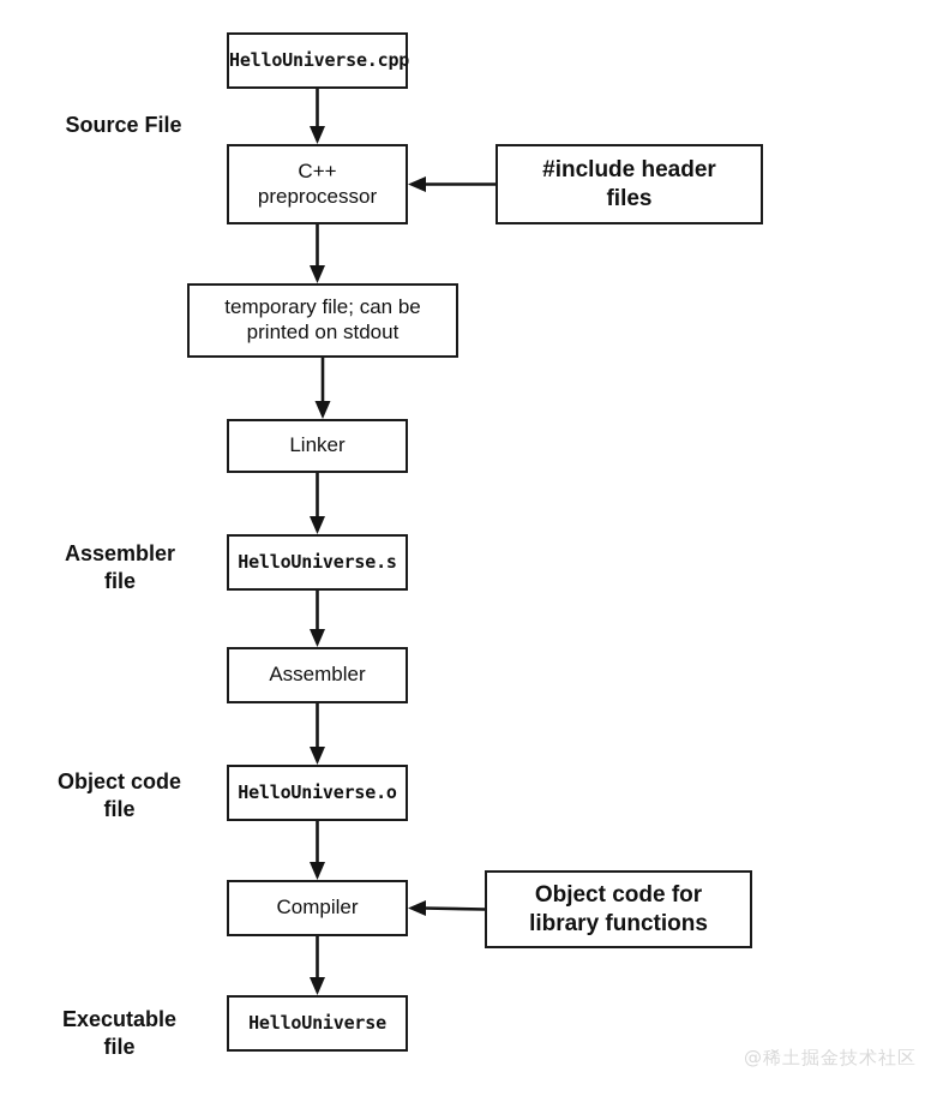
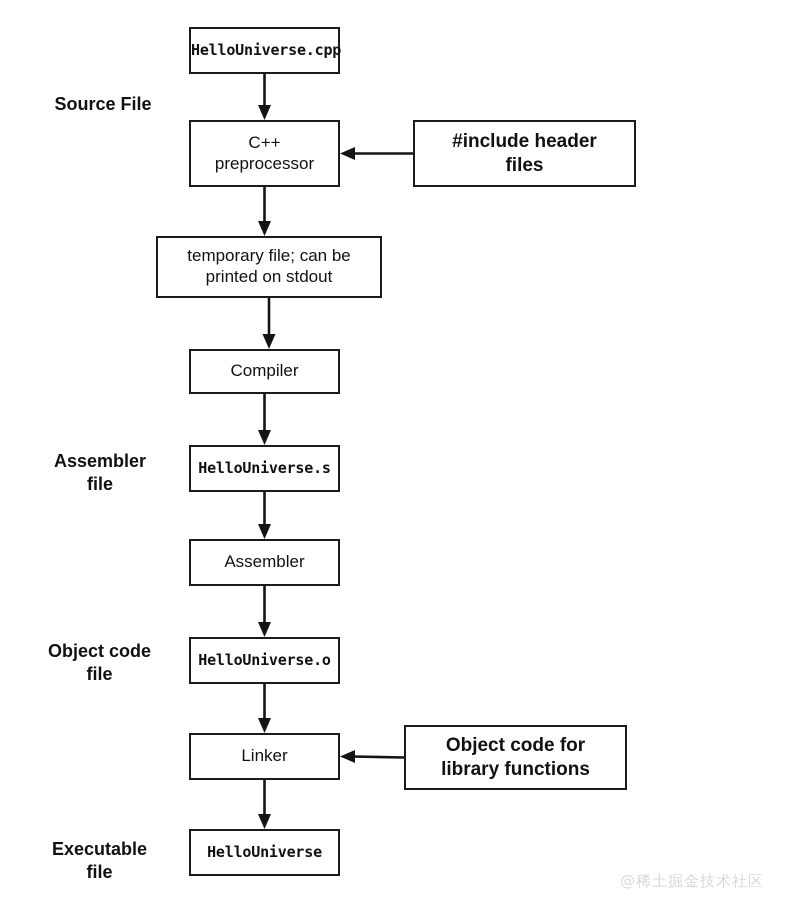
  HelloUniverse.cpp
  C++
  preprocessor
  #include header
  files
  temporary file; can be
  printed on stdout
- Linker
+ Compiler
  HelloUniverse.s
  Assembler
  HelloUniverse.o
- Compiler
+ Linker
  Object code for
  library functions
  HelloUniverse
  Source File
  Assembler
  file
  Object code
  file
  Executable
  file
  @稀土掘金技术社区
